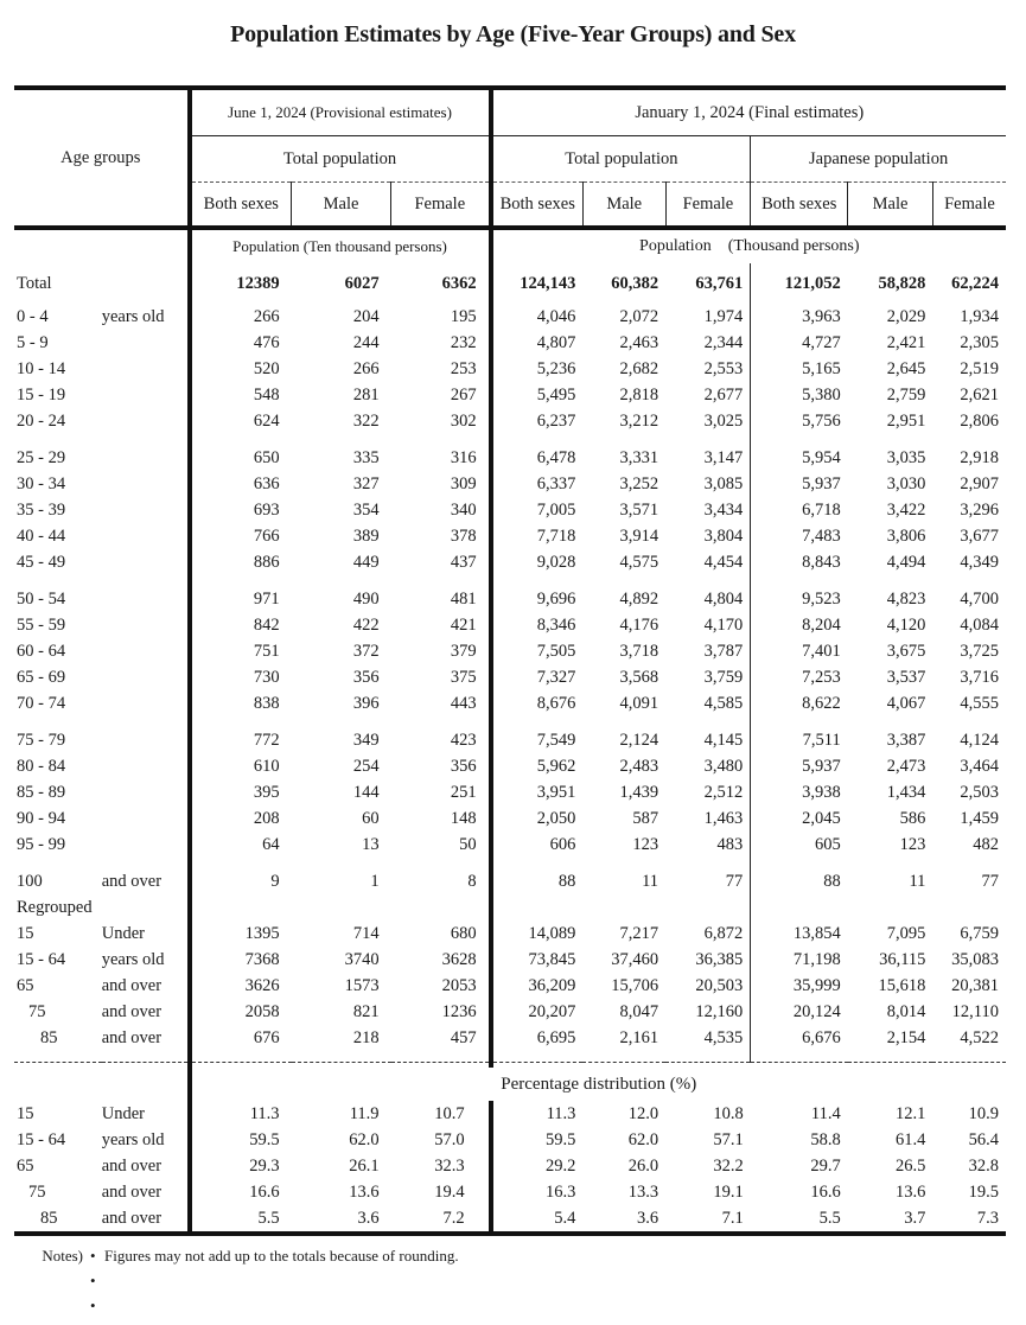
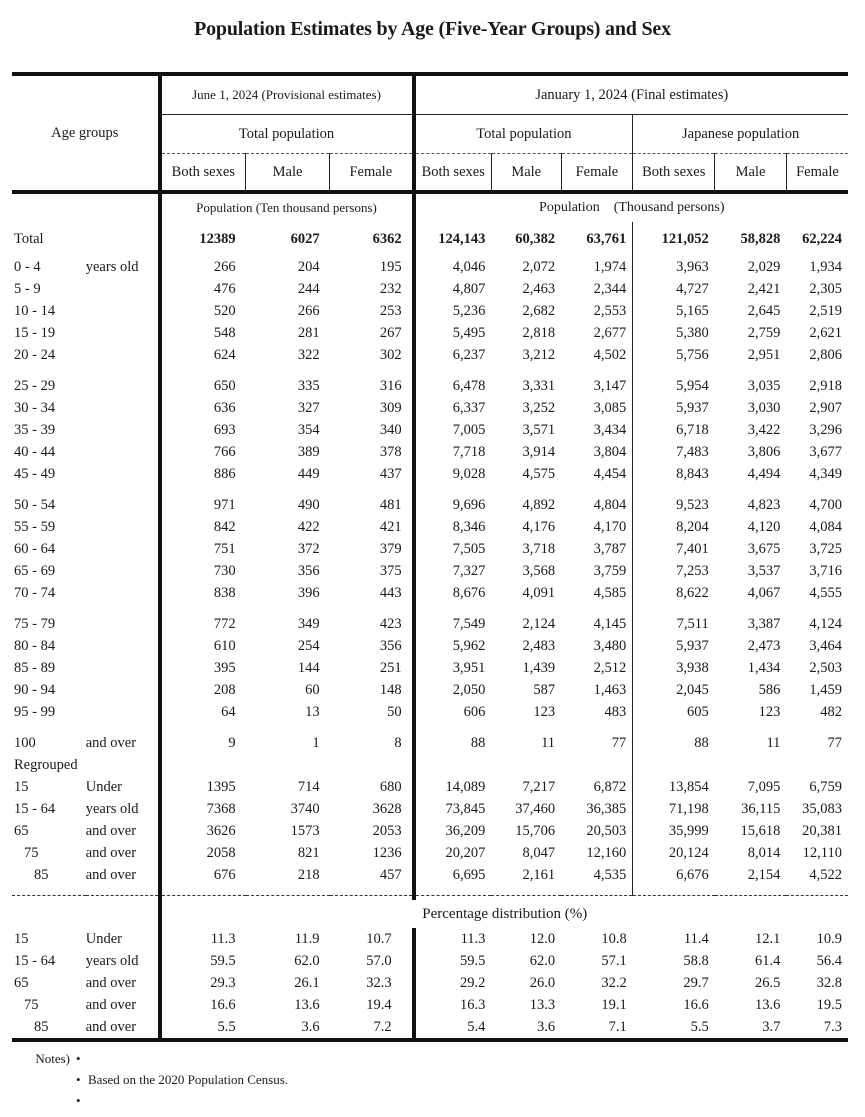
  Population Estimates by Age (Five-Year Groups) and Sex
  Age groups	June 1, 2024 (Provisional estimates)	January 1, 2024 (Final estimates)
  Total population	Total population	Japanese population
  Both sexes	Male	Female	Both sexes	Male	Female	Both sexes	Male	Female
  	Population (Ten thousand persons)	Population (Thousand persons)
  Total	12389	6027	6362	124,143	60,382	63,761	121,052	58,828	62,224
  0 - 4	years old	266	204	195	4,046	2,072	1,974	3,963	2,029	1,934
  5 - 9		476	244	232	4,807	2,463	2,344	4,727	2,421	2,305
  10 - 14		520	266	253	5,236	2,682	2,553	5,165	2,645	2,519
  15 - 19		548	281	267	5,495	2,818	2,677	5,380	2,759	2,621
- 20 - 24		624	322	302	6,237	3,212	3,025	5,756	2,951	2,806
+ 20 - 24		624	322	302	6,237	3,212	4,502	5,756	2,951	2,806
  25 - 29		650	335	316	6,478	3,331	3,147	5,954	3,035	2,918
  30 - 34		636	327	309	6,337	3,252	3,085	5,937	3,030	2,907
  35 - 39		693	354	340	7,005	3,571	3,434	6,718	3,422	3,296
  40 - 44		766	389	378	7,718	3,914	3,804	7,483	3,806	3,677
  45 - 49		886	449	437	9,028	4,575	4,454	8,843	4,494	4,349
  50 - 54		971	490	481	9,696	4,892	4,804	9,523	4,823	4,700
  55 - 59		842	422	421	8,346	4,176	4,170	8,204	4,120	4,084
  60 - 64		751	372	379	7,505	3,718	3,787	7,401	3,675	3,725
  65 - 69		730	356	375	7,327	3,568	3,759	7,253	3,537	3,716
  70 - 74		838	396	443	8,676	4,091	4,585	8,622	4,067	4,555
  75 - 79		772	349	423	7,549	2,124	4,145	7,511	3,387	4,124
  80 - 84		610	254	356	5,962	2,483	3,480	5,937	2,473	3,464
  85 - 89		395	144	251	3,951	1,439	2,512	3,938	1,434	2,503
  90 - 94		208	60	148	2,050	587	1,463	2,045	586	1,459
  95 - 99		64	13	50	606	123	483	605	123	482
  100	and over	9	1	8	88	11	77	88	11	77
  Regrouped
  15	Under	1395	714	680	14,089	7,217	6,872	13,854	7,095	6,759
  15 - 64	years old	7368	3740	3628	73,845	37,460	36,385	71,198	36,115	35,083
  65	and over	3626	1573	2053	36,209	15,706	20,503	35,999	15,618	20,381
  75	and over	2058	821	1236	20,207	8,047	12,160	20,124	8,014	12,110
  85	and over	676	218	457	6,695	2,161	4,535	6,676	2,154	4,522
  	Percentage distribution (%)
  15	Under	11.3	11.9	10.7	11.3	12.0	10.8	11.4	12.1	10.9
  15 - 64	years old	59.5	62.0	57.0	59.5	62.0	57.1	58.8	61.4	56.4
  65	and over	29.3	26.1	32.3	29.2	26.0	32.2	29.7	26.5	32.8
  75	and over	16.6	13.6	19.4	16.3	13.3	19.1	16.6	13.6	19.5
  85	and over	5.5	3.6	7.2	5.4	3.6	7.1	5.5	3.7	7.3
  Notes)
  •
- Figures may not add up to the totals because of rounding.
  •
+ Based on the 2020 Population Census.
  •
